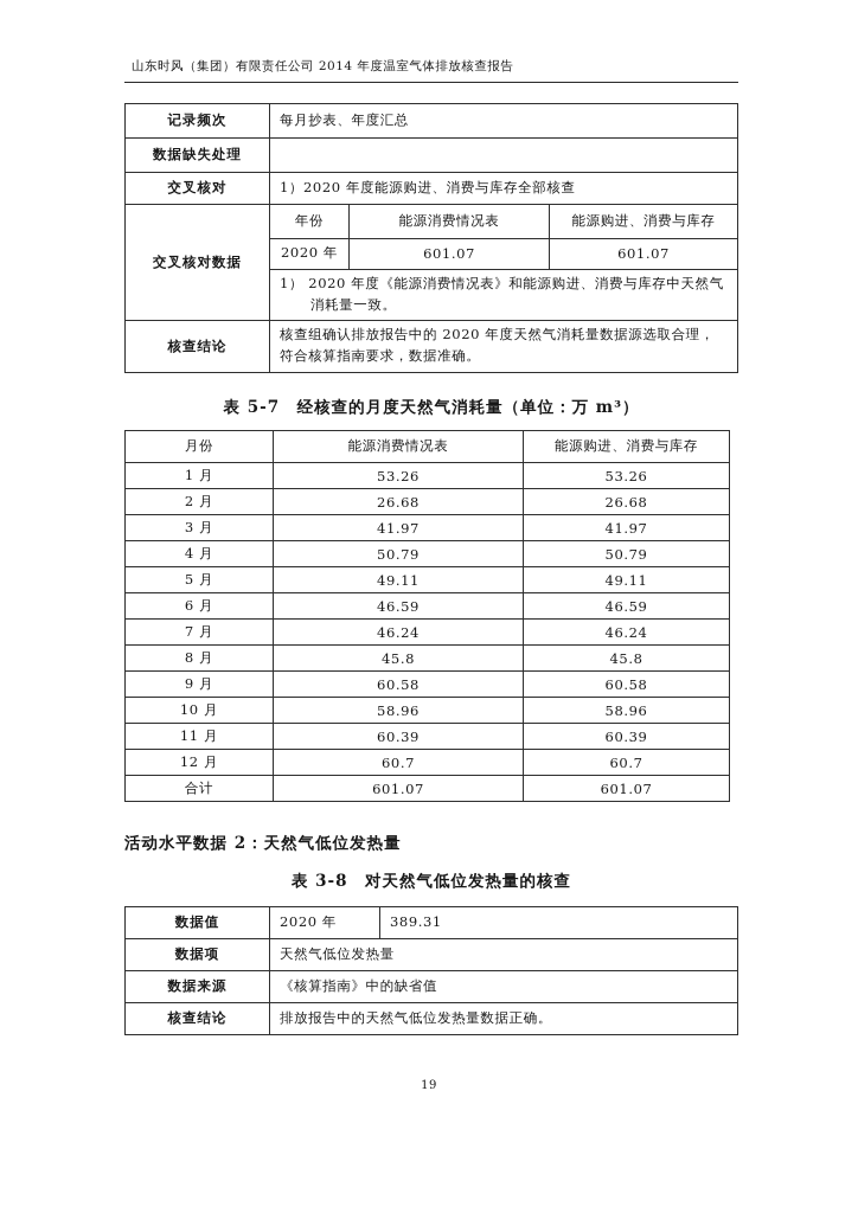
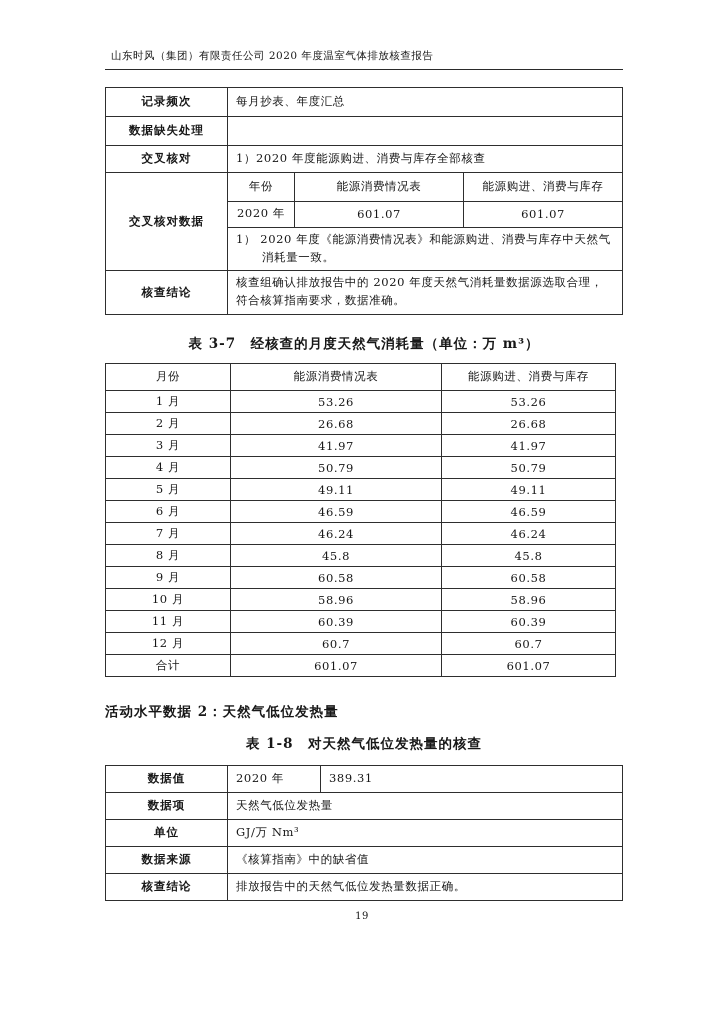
- 山东时风（集团）有限责任公司 2014 年度温室气体排放核查报告
+ 山东时风（集团）有限责任公司 2020 年度温室气体排放核查报告
  记录频次
  每月抄表、年度汇总
  数据缺失处理
  交叉核对
  1）2020 年度能源购进、消费与库存全部核查
  交叉核对数据
  年份
  能源消费情况表
  能源购进、消费与库存
  2020 年
  601.07
  601.07
  1） 2020 年度《能源消费情况表》和能源购进、消费与库存中天然气消耗量一致。
  核查结论
  核查组确认排放报告中的 2020 年度天然气消耗量数据源选取合理，符合核算指南要求，数据准确。
- 表 5-7 经核查的月度天然气消耗量（单位：万 m³）
+ 表 3-7 经核查的月度天然气消耗量（单位：万 m³）
  月份
  能源消费情况表
  能源购进、消费与库存
  1 月
  53.26
  53.26
  2 月
  26.68
  26.68
  3 月
  41.97
  41.97
  4 月
  50.79
  50.79
  5 月
  49.11
  49.11
  6 月
  46.59
  46.59
  7 月
  46.24
  46.24
  8 月
  45.8
  45.8
  9 月
  60.58
  60.58
  10 月
  58.96
  58.96
  11 月
  60.39
  60.39
  12 月
  60.7
  60.7
  合计
  601.07
  601.07
  活动水平数据 2：天然气低位发热量
- 表 3-8 对天然气低位发热量的核查
+ 表 1-8 对天然气低位发热量的核查
  数据值
  2020 年
  389.31
  数据项
  天然气低位发热量
+ 单位
+ GJ/万 Nm³
  数据来源
  《核算指南》中的缺省值
  核查结论
  排放报告中的天然气低位发热量数据正确。
  19
